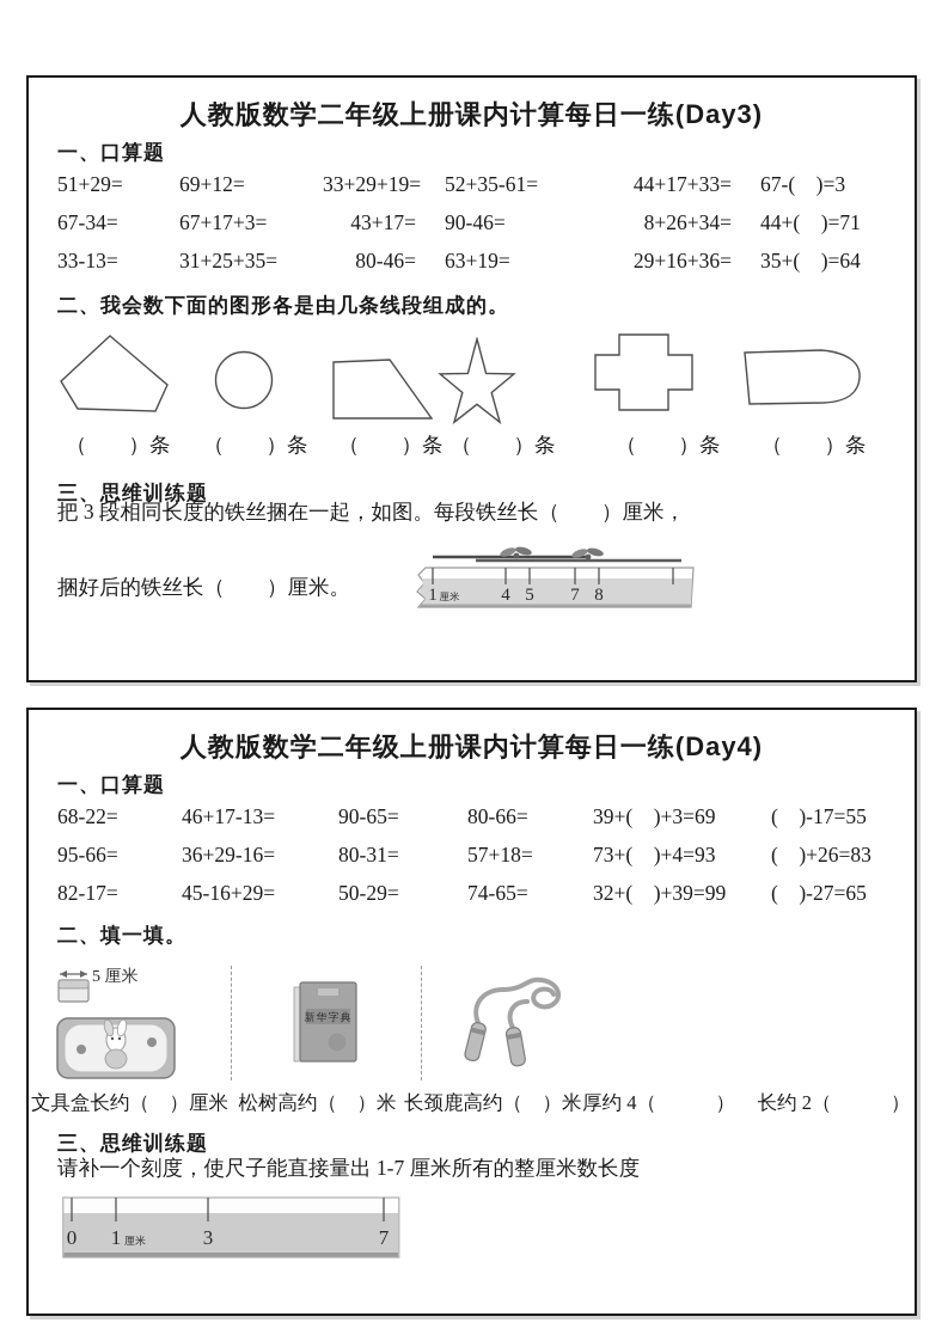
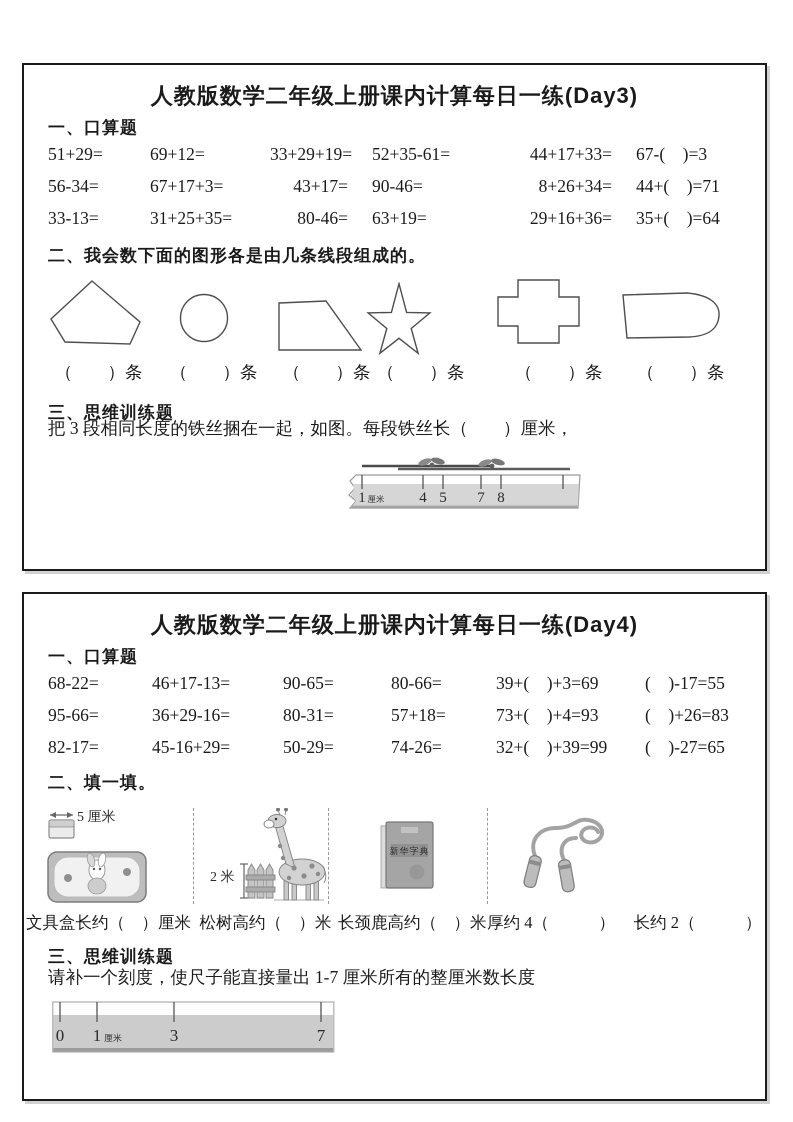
  人教版数学二年级上册课内计算每日一练(Day3)
  一、口算题
  51+29=
  69+12=
  33+29+19=
  52+35-61=
  44+17+33=
  67-( )=3
- 67-34=
+ 56-34=
  67+17+3=
  43+17=
  90-46=
  8+26+34=
  44+( )=71
  33-13=
  31+25+35=
  80-46=
  63+19=
  29+16+36=
  35+( )=64
  二、我会数下面的图形各是由几条线段组成的。
  （ ）条
  （ ）条
  （ ）条
  （ ）条
  （ ）条
  （ ）条
  三、思维训练题
  把 3 段相同长度的铁丝捆在一起，如图。每段铁丝长（ ）厘米，
- 捆好后的铁丝长（ ）厘米。
  1
  厘米
  4
  5
  7
  8
  人教版数学二年级上册课内计算每日一练(Day4)
  一、口算题
  68-22=
  46+17-13=
  90-65=
  80-66=
  39+( )+3=69
  ( )-17=55
  95-66=
  36+29-16=
  80-31=
  57+18=
  73+( )+4=93
  ( )+26=83
  82-17=
  45-16+29=
  50-29=
- 74-65=
+ 74-26=
  32+( )+39=99
  ( )-27=65
  二、填一填。
  5 厘米
+ 2 米
  新华字典
  文具盒长约（ ）厘米
  松树高约（ ）米
  长颈鹿高约（ ）
  厚约 4（ ）
  长约 2（ ）
  三、思维训练题
  请补一个刻度，使尺子能直接量出 1-7 厘米所有的整厘米数长度
  0
  1
  厘米
  3
  7
